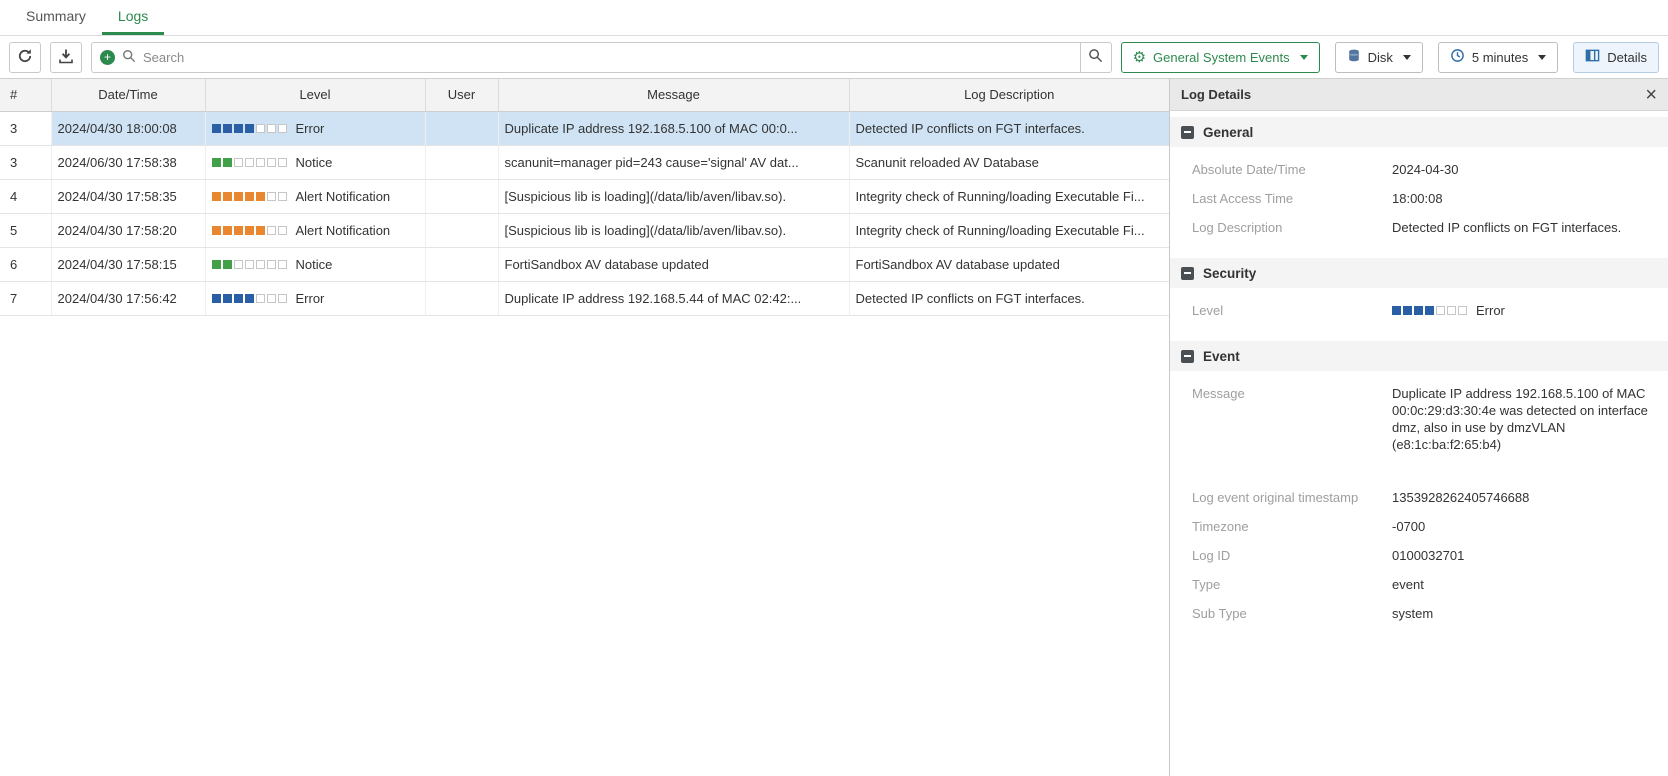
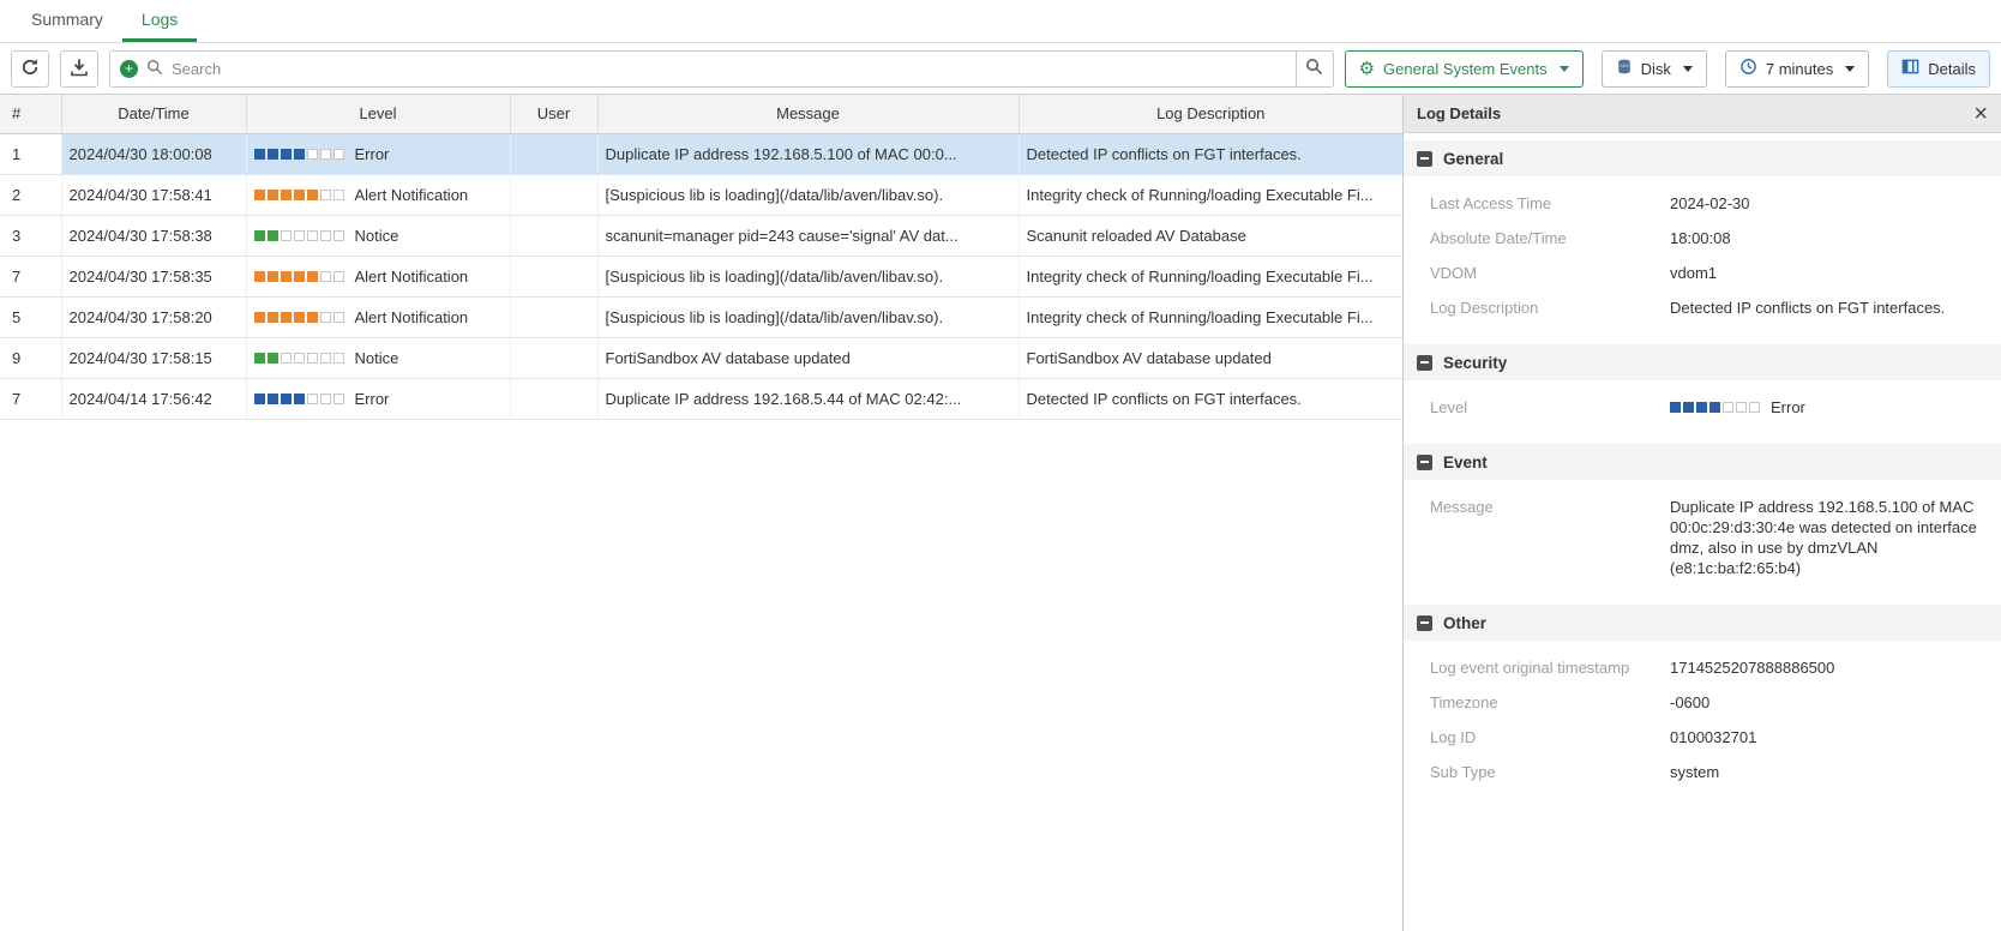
  Summary
  Logs
  +
  Search
  ⚙
  General System Events
  Disk
- 5 minutes
+ 7 minutes
  Details
  #	Date/Time	Level	User	Message	Log Description
- 3	2024/04/30 18:00:08	Error		Duplicate IP address 192.168.5.100 of MAC 00:0...	Detected IP conflicts on FGT interfaces.
+ 1	2024/04/30 18:00:08	Error		Duplicate IP address 192.168.5.100 of MAC 00:0...	Detected IP conflicts on FGT interfaces.
+ 2	2024/04/30 17:58:41	Alert Notification		[Suspicious lib is loading](/data/lib/aven/libav.so).	Integrity check of Running/loading Executable Fi...
- 3	2024/06/30 17:58:38	Notice		scanunit=manager pid=243 cause='signal' AV dat...	Scanunit reloaded AV Database
+ 3	2024/04/30 17:58:38	Notice		scanunit=manager pid=243 cause='signal' AV dat...	Scanunit reloaded AV Database
- 4	2024/04/30 17:58:35	Alert Notification		[Suspicious lib is loading](/data/lib/aven/libav.so).	Integrity check of Running/loading Executable Fi...
+ 7	2024/04/30 17:58:35	Alert Notification		[Suspicious lib is loading](/data/lib/aven/libav.so).	Integrity check of Running/loading Executable Fi...
  5	2024/04/30 17:58:20	Alert Notification		[Suspicious lib is loading](/data/lib/aven/libav.so).	Integrity check of Running/loading Executable Fi...
- 6	2024/04/30 17:58:15	Notice		FortiSandbox AV database updated	FortiSandbox AV database updated
+ 9	2024/04/30 17:58:15	Notice		FortiSandbox AV database updated	FortiSandbox AV database updated
- 7	2024/04/30 17:56:42	Error		Duplicate IP address 192.168.5.44 of MAC 02:42:...	Detected IP conflicts on FGT interfaces.
+ 7	2024/04/14 17:56:42	Error		Duplicate IP address 192.168.5.44 of MAC 02:42:...	Detected IP conflicts on FGT interfaces.
  Log Details
  ×
  General
- Absolute Date/Time
+ Last Access Time
- 2024-04-30
+ 2024-02-30
- Last Access Time
+ Absolute Date/Time
  18:00:08
+ VDOM
+ vdom1
  Log Description
  Detected IP conflicts on FGT interfaces.
  Security
  Level
  Error
  Event
  Message
  Duplicate IP address 192.168.5.100 of MAC 00:0c:29:d3:30:4e was detected on interface dmz, also in use by dmzVLAN (e8:1c:ba:f2:65:b4)
+ Other
  Log event original timestamp
- 1353928262405746688
+ 1714525207888886500
  Timezone
- -0700
+ -0600
  Log ID
  0100032701
- Type
- event
  Sub Type
  system
